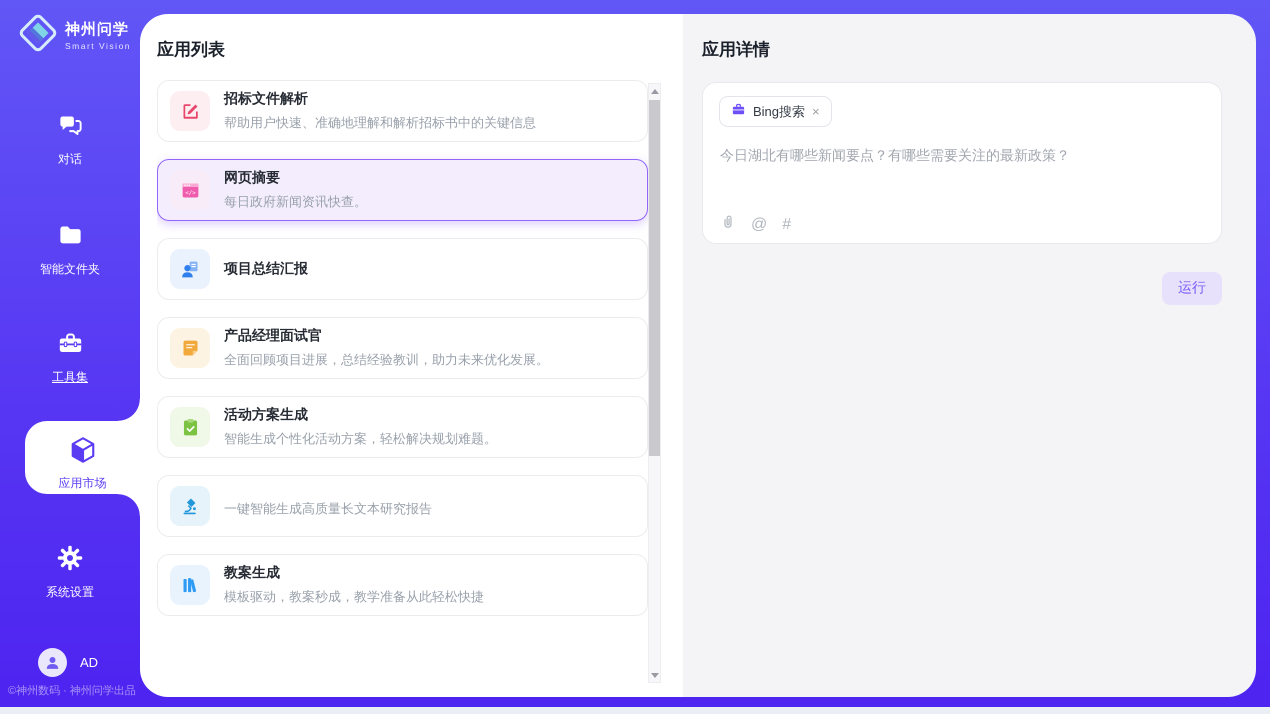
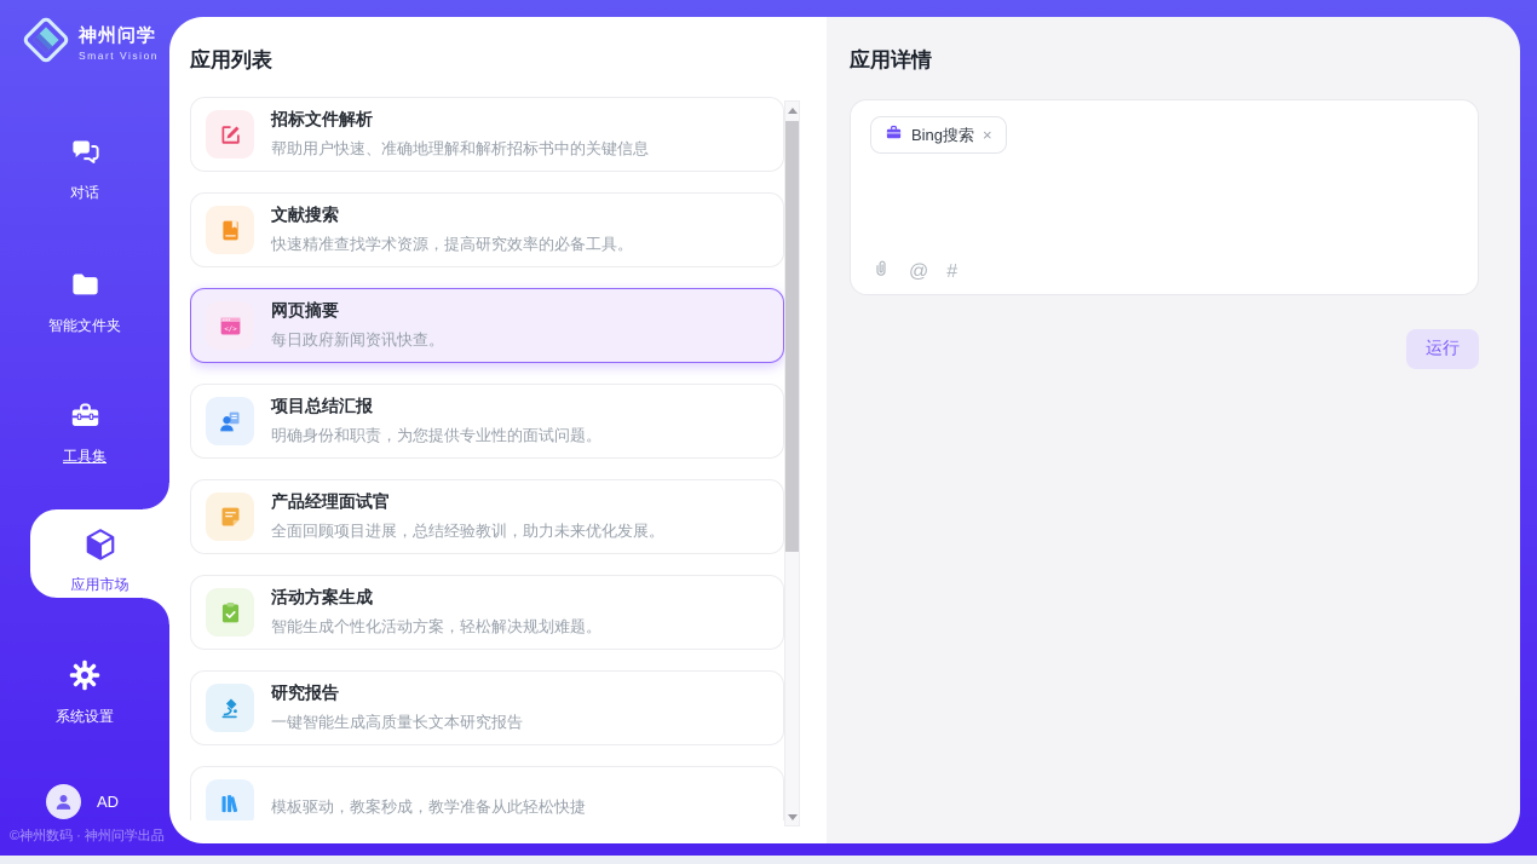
  神州问学
  Smart Vision
  对话
  智能文件夹
  工具集
  应用市场
  系统设置
  AD
  ©神州数码 · 神州问学出品
  应用列表
  招标文件解析
  帮助用户快速、准确地理解和解析招标书中的关键信息
+ 文献搜索
+ 快速精准查找学术资源，提高研究效率的必备工具。
  网页摘要
  每日政府新闻资讯快查。
  项目总结汇报
+ 明确身份和职责，为您提供专业性的面试问题。
  产品经理面试官
  全面回顾项目进展，总结经验教训，助力未来优化发展。
  活动方案生成
  智能生成个性化活动方案，轻松解决规划难题。
+ 研究报告
  一键智能生成高质量长文本研究报告
- 教案生成
  模板驱动，教案秒成，教学准备从此轻松快捷
  应用详情
  Bing搜索
  ×
- 今日湖北有哪些新闻要点？有哪些需要关注的最新政策？
  @
  #
  运行
